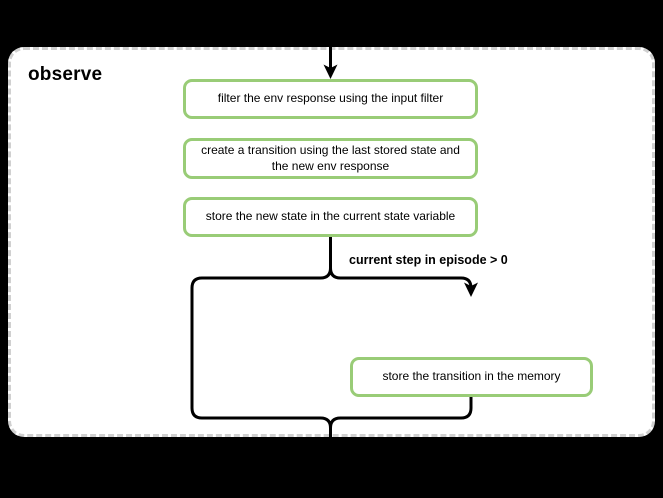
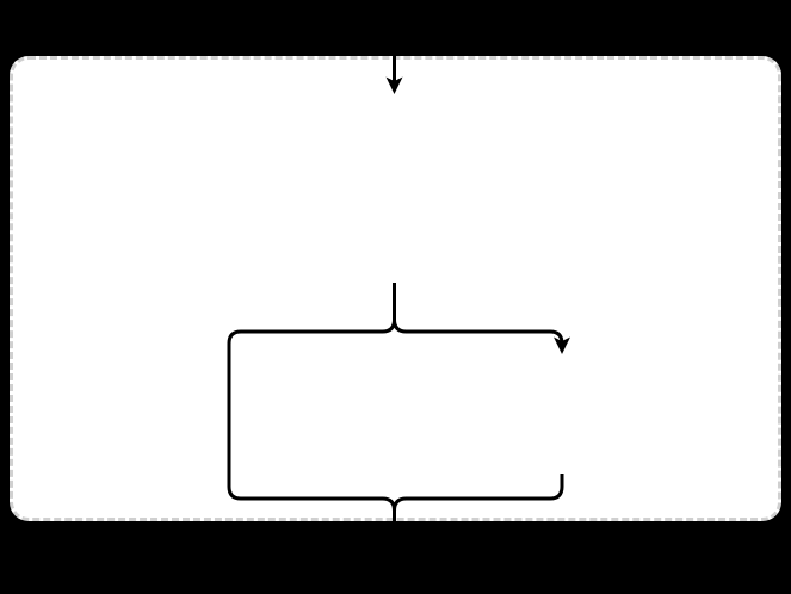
- observe
- filter the env response using the input filter
- create a transition using the last stored state and the new env response
- store the new state in the current state variable
- store the transition in the memory
- current step in episode > 0
